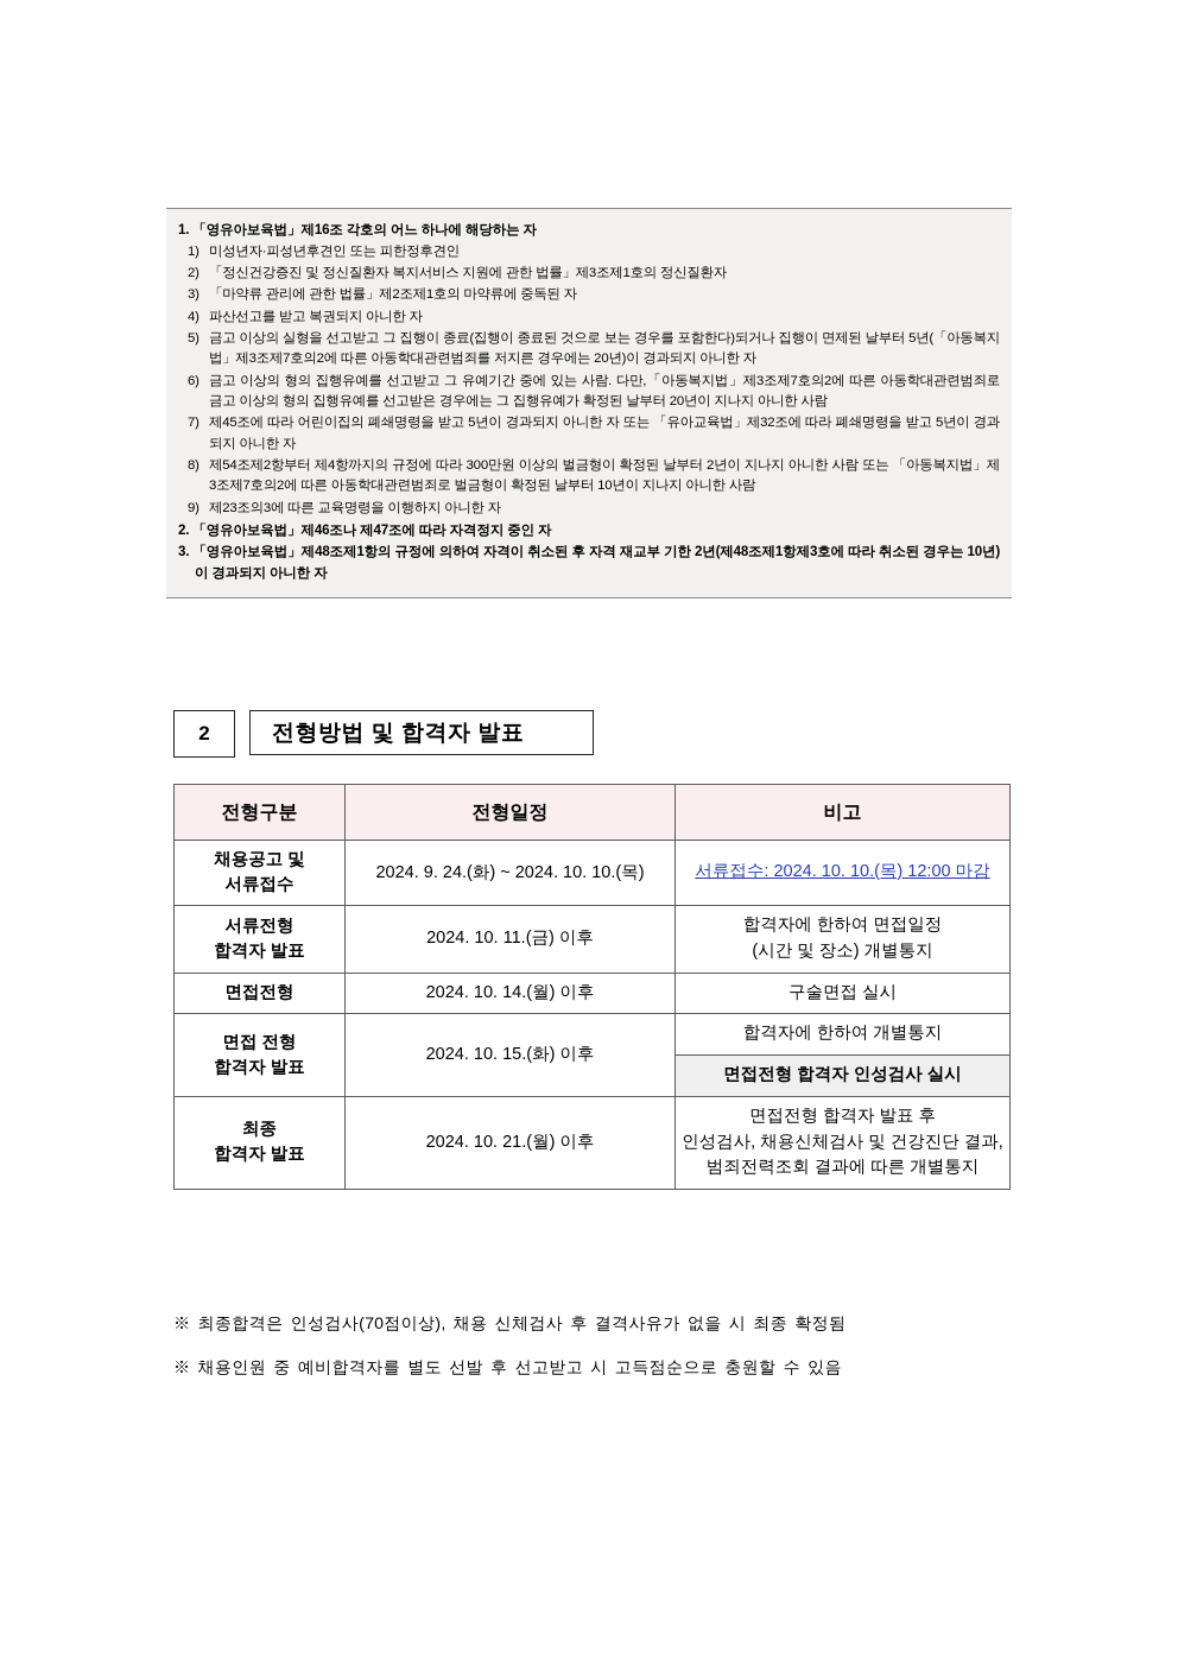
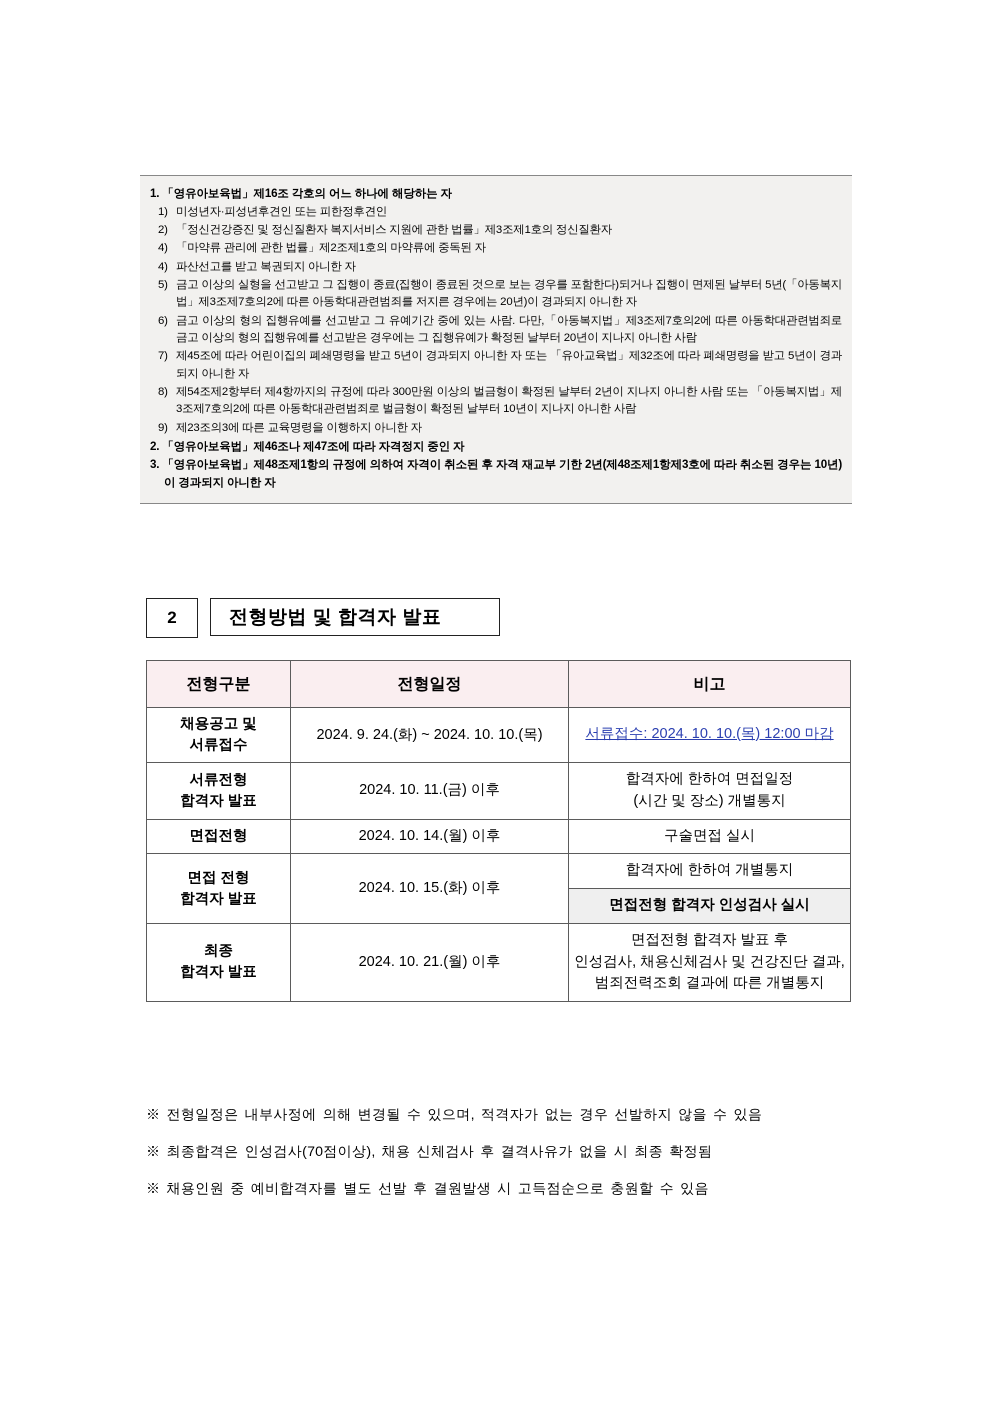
  1. 「영유아보육법」제16조 각호의 어느 하나에 해당하는 자
  1) 미성년자·피성년후견인 또는 피한정후견인
  2) 「정신건강증진 및 정신질환자 복지서비스 지원에 관한 법률」제3조제1호의 정신질환자
- 3) 「마약류 관리에 관한 법률」제2조제1호의 마약류에 중독된 자
+ 4) 「마약류 관리에 관한 법률」제2조제1호의 마약류에 중독된 자
  4) 파산선고를 받고 복권되지 아니한 자
  5) 금고 이상의 실형을 선고받고 그 집행이 종료(집행이 종료된 것으로 보는 경우를 포함한다)되거나 집행이 면제된 날부터 5년(「아동복지법」제3조제7호의2에 따른 아동학대관련범죄를 저지른 경우에는 20년)이 경과되지 아니한 자
  6) 금고 이상의 형의 집행유예를 선고받고 그 유예기간 중에 있는 사람. 다만,「아동복지법」제3조제7호의2에 따른 아동학대관련범죄로 금고 이상의 형의 집행유예를 선고받은 경우에는 그 집행유예가 확정된 날부터 20년이 지나지 아니한 사람
  7) 제45조에 따라 어린이집의 폐쇄명령을 받고 5년이 경과되지 아니한 자 또는 「유아교육법」제32조에 따라 폐쇄명령을 받고 5년이 경과되지 아니한 자
  8) 제54조제2항부터 제4항까지의 규정에 따라 300만원 이상의 벌금형이 확정된 날부터 2년이 지나지 아니한 사람 또는 「아동복지법」제3조제7호의2에 따른 아동학대관련범죄로 벌금형이 확정된 날부터 10년이 지나지 아니한 사람
  9) 제23조의3에 따른 교육명령을 이행하지 아니한 자
  2. 「영유아보육법」제46조나 제47조에 따라 자격정지 중인 자
  3. 「영유아보육법」제48조제1항의 규정에 의하여 자격이 취소된 후 자격 재교부 기한 2년(제48조제1항제3호에 따라 취소된 경우는 10년)이 경과되지 아니한 자
  2
  전형방법 및 합격자 발표
  전형구분	전형일정	비고
  채용공고 및서류접수	2024. 9. 24.(화) ~ 2024. 10. 10.(목)	서류접수: 2024. 10. 10.(목) 12:00 마감
  서류전형합격자 발표	2024. 10. 11.(금) 이후	합격자에 한하여 면접일정(시간 및 장소) 개별통지
  면접전형	2024. 10. 14.(월) 이후	구술면접 실시
  면접 전형합격자 발표	2024. 10. 15.(화) 이후	합격자에 한하여 개별통지
  면접전형 합격자 인성검사 실시
  최종합격자 발표	2024. 10. 21.(월) 이후	면접전형 합격자 발표 후인성검사, 채용신체검사 및 건강진단 결과,범죄전력조회 결과에 따른 개별통지
+ ※ 전형일정은 내부사정에 의해 변경될 수 있으며, 적격자가 없는 경우 선발하지 않을 수 있음
  ※ 최종합격은 인성검사(70점이상), 채용 신체검사 후 결격사유가 없을 시 최종 확정됨
- ※ 채용인원 중 예비합격자를 별도 선발 후 선고받고 시 고득점순으로 충원할 수 있음
+ ※ 채용인원 중 예비합격자를 별도 선발 후 결원발생 시 고득점순으로 충원할 수 있음
